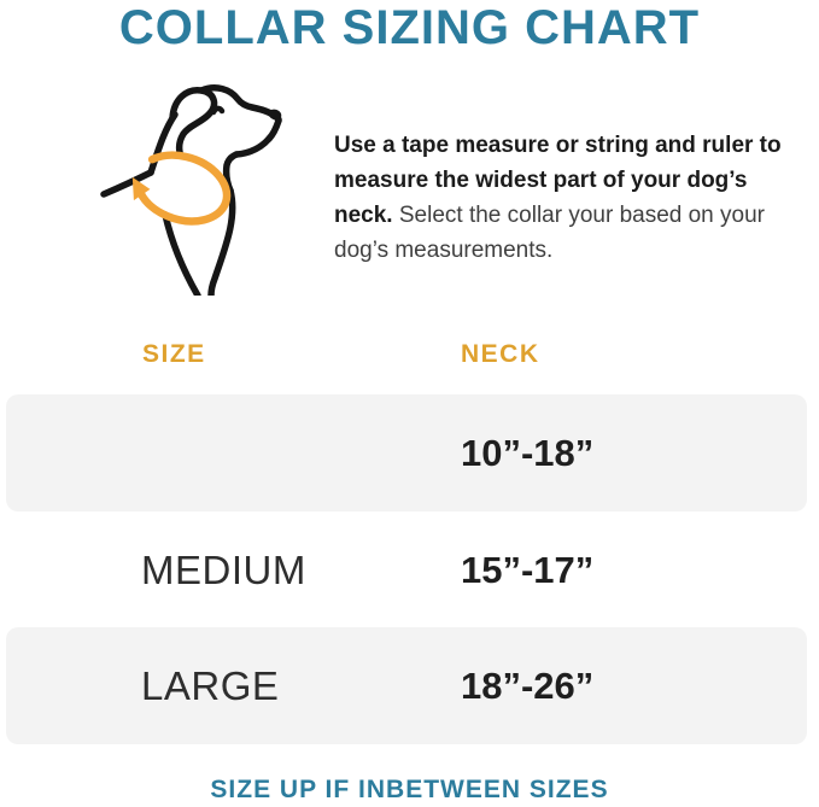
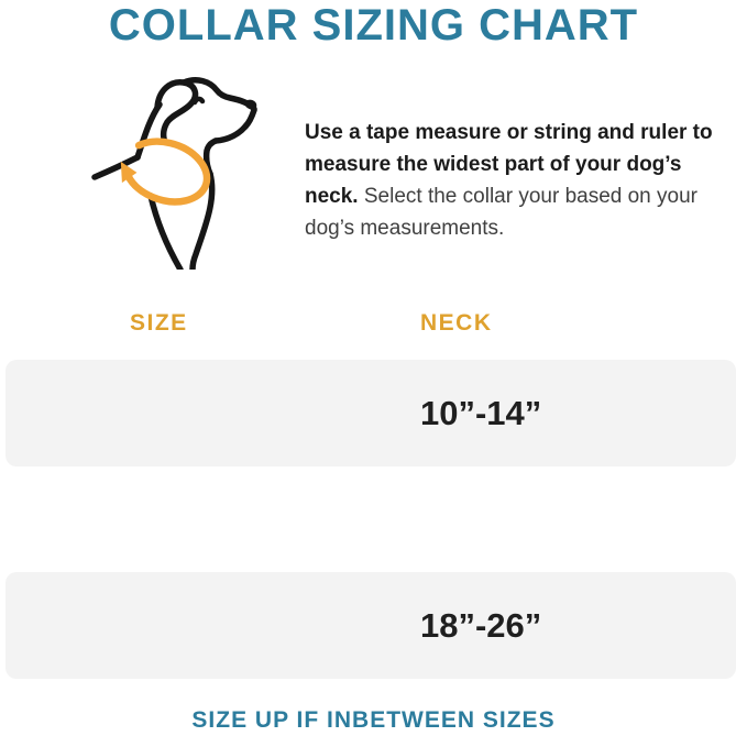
  COLLAR SIZING CHART
  Use a tape measure or string and ruler to measure the widest part of your dog’s neck. Select the collar your based on your dog’s measurements.
  SIZE
  NECK
- 10”-18”
+ 10”-14”
- MEDIUM
- 15”-17”
- LARGE
  18”-26”
  SIZE UP IF INBETWEEN SIZES
